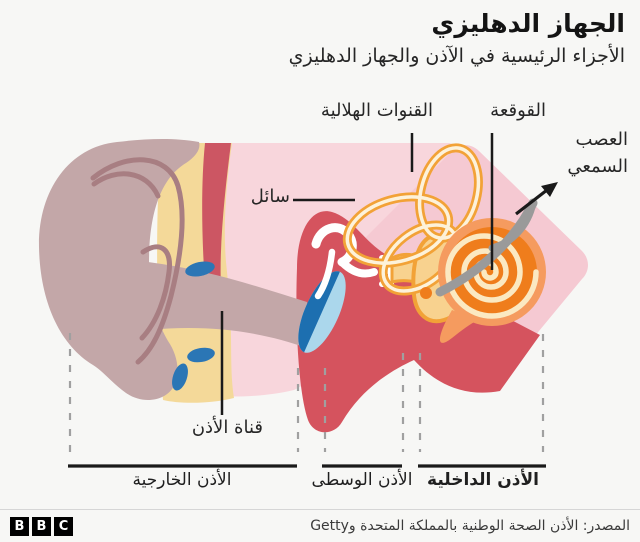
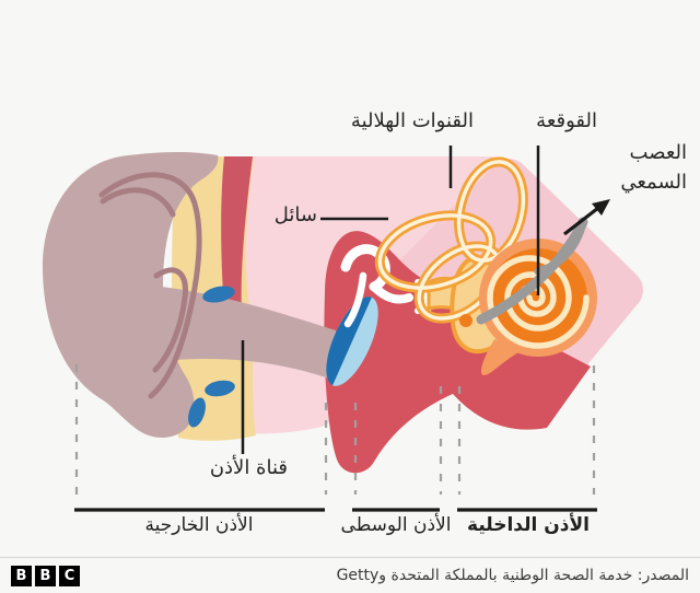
- الجهاز الدهليزي
- الأجزاء الرئيسية في الآذن والجهاز الدهليزي
  القنوات الهلالية
  القوقعة
  العصب السمعي
  سائل
  قناة الأذن
  الأذن الخارجية
  الأذن الوسطى
  الأذن الداخلية
  B
  B
  C
- المصدر: الأذن الصحة الوطنية بالمملكة المتحدة وGetty
+ المصدر: خدمة الصحة الوطنية بالمملكة المتحدة وGetty
